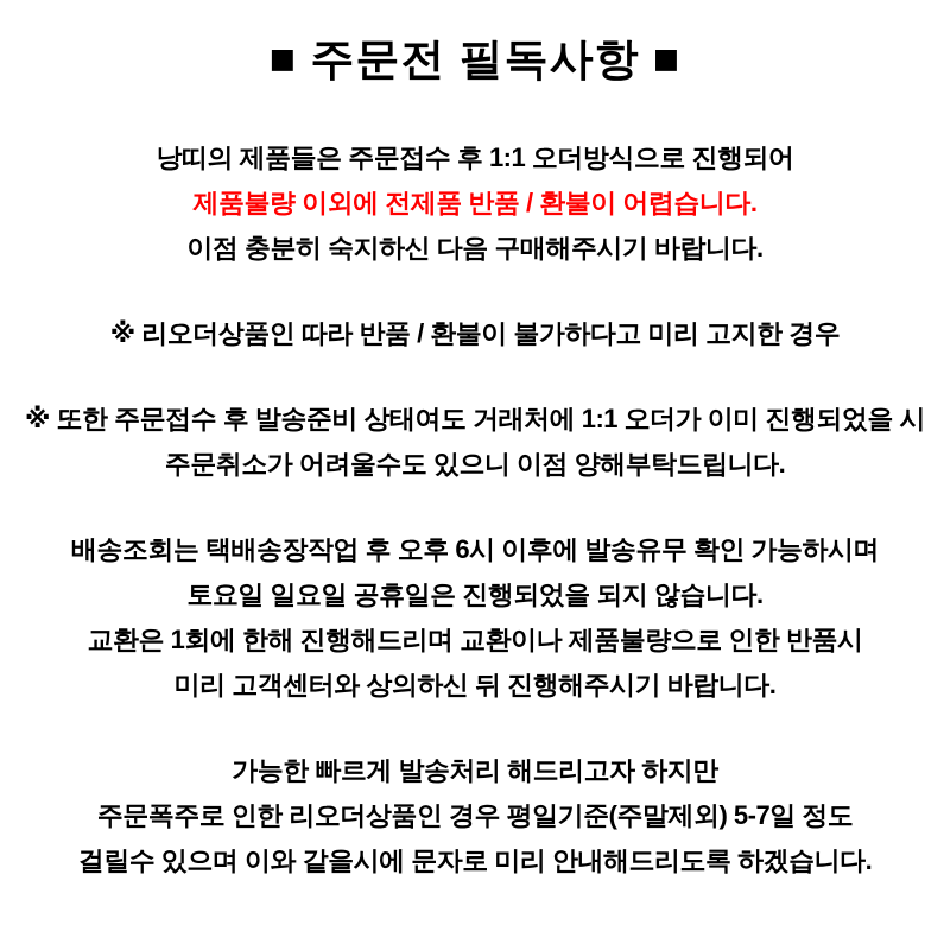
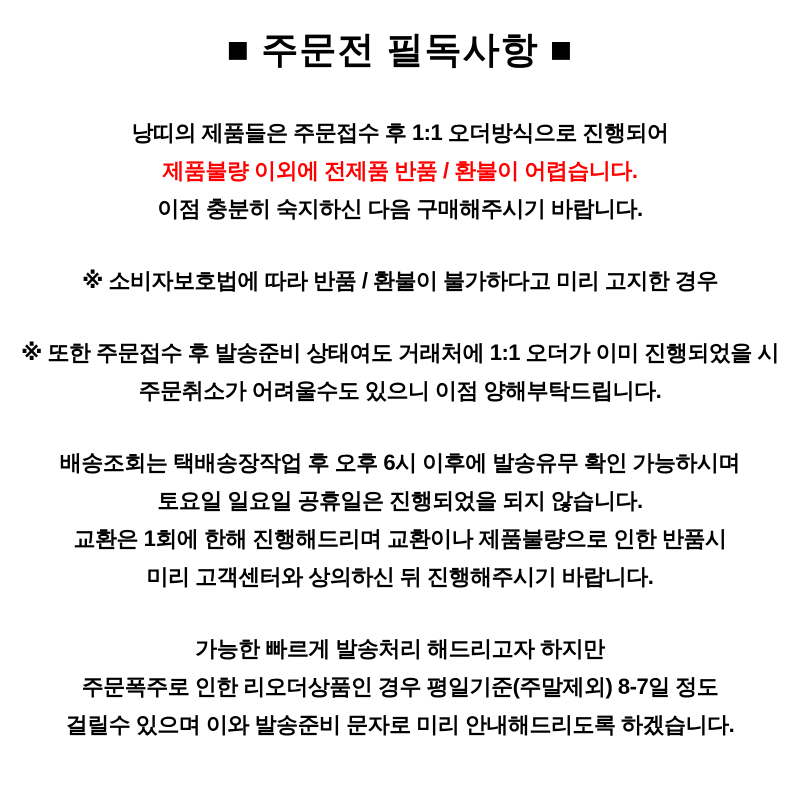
  ■ 주문전 필독사항 ■
  낭띠의 제품들은 주문접수 후 1:1 오더방식으로 진행되어
  제품불량 이외에 전제품 반품 / 환불이 어렵습니다.
  이점 충분히 숙지하신 다음 구매해주시기 바랍니다.
- ※ 리오더상품인 따라 반품 / 환불이 불가하다고 미리 고지한 경우
+ ※ 소비자보호법에 따라 반품 / 환불이 불가하다고 미리 고지한 경우
  ※ 또한 주문접수 후 발송준비 상태여도 거래처에 1:1 오더가 이미 진행되었을 시
  주문취소가 어려울수도 있으니 이점 양해부탁드립니다.
  배송조회는 택배송장작업 후 오후 6시 이후에 발송유무 확인 가능하시며
  토요일 일요일 공휴일은 진행되었을 되지 않습니다.
  교환은 1회에 한해 진행해드리며 교환이나 제품불량으로 인한 반품시
  미리 고객센터와 상의하신 뒤 진행해주시기 바랍니다.
  가능한 빠르게 발송처리 해드리고자 하지만
- 주문폭주로 인한 리오더상품인 경우 평일기준(주말제외) 5-7일 정도
+ 주문폭주로 인한 리오더상품인 경우 평일기준(주말제외) 8-7일 정도
- 걸릴수 있으며 이와 같을시에 문자로 미리 안내해드리도록 하겠습니다.
+ 걸릴수 있으며 이와 발송준비 문자로 미리 안내해드리도록 하겠습니다.
